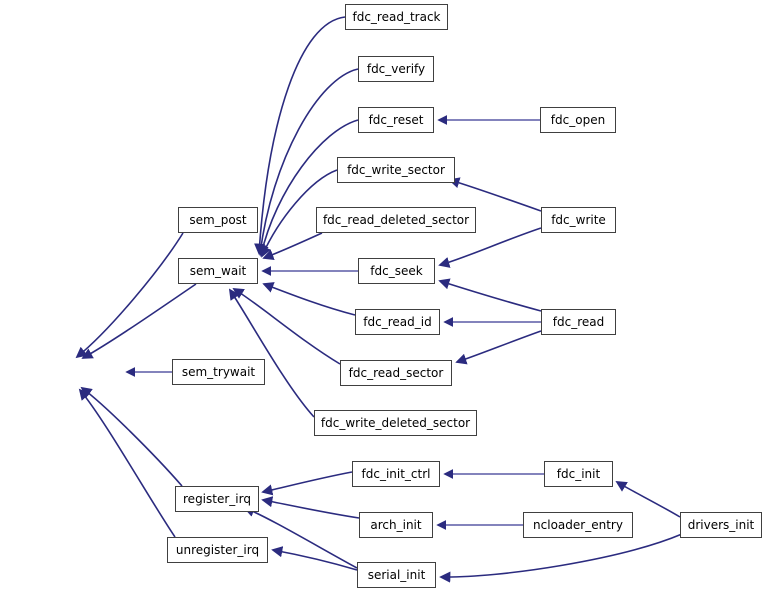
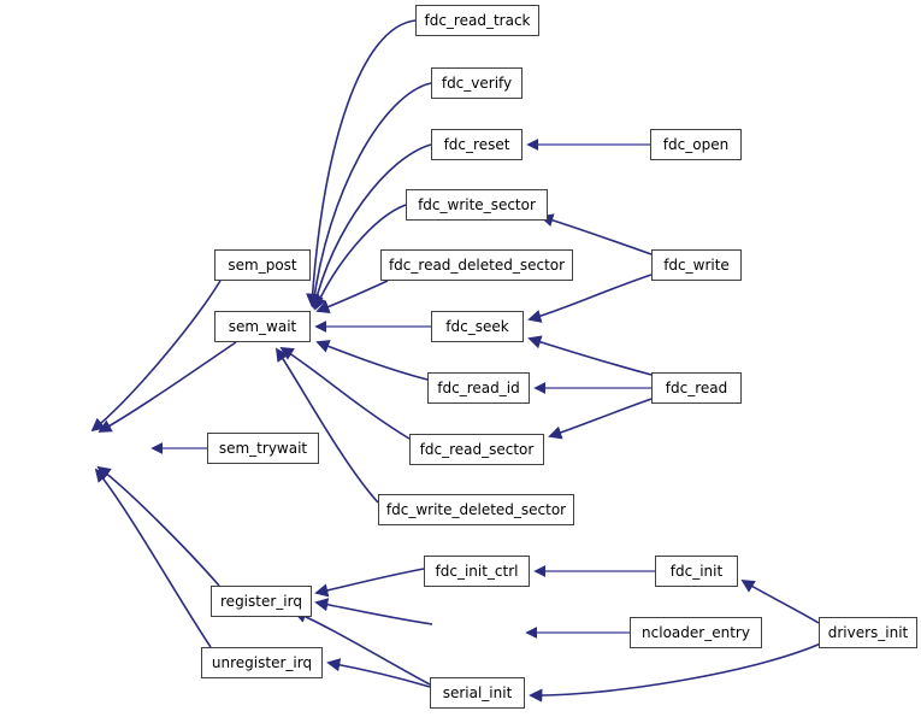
  fdc_read_track
  fdc_verify
  fdc_reset
  fdc_open
  fdc_write_sector
  sem_post
  fdc_read_deleted_sector
  fdc_write
  sem_wait
  fdc_seek
  fdc_read_id
  fdc_read
  sem_trywait
  fdc_read_sector
  fdc_write_deleted_sector
  fdc_init_ctrl
  fdc_init
  register_irq
- arch_init
  ncloader_entry
  drivers_init
  unregister_irq
  serial_init
